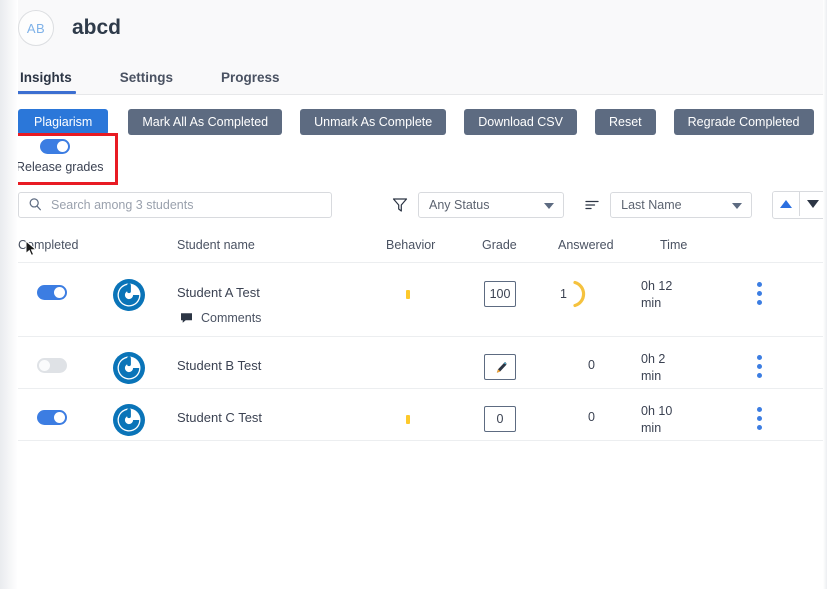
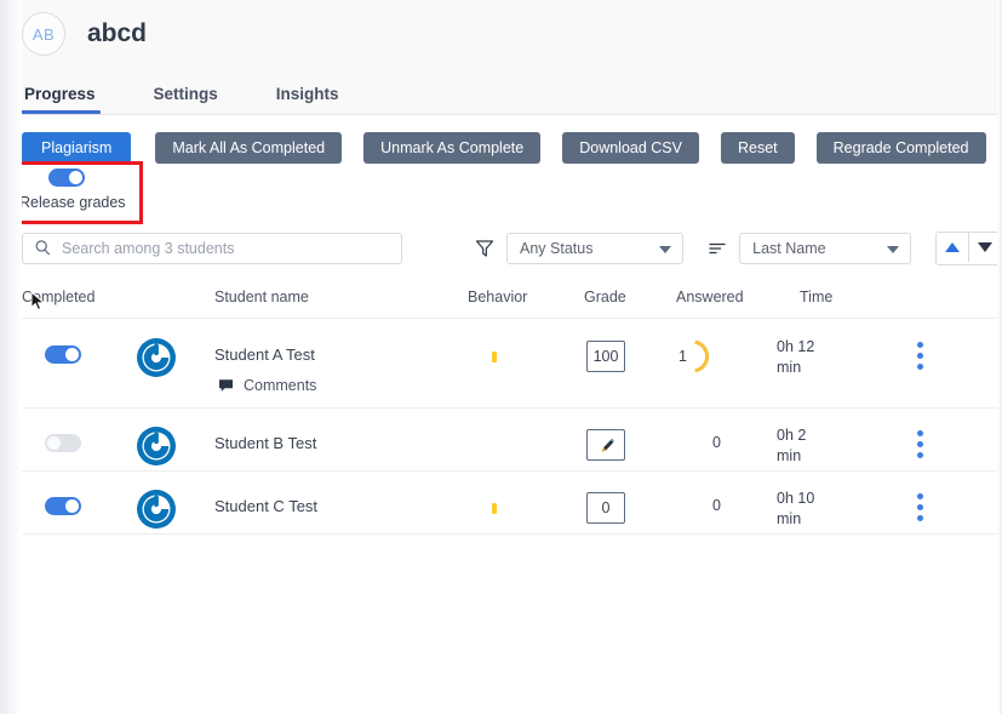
  AB
  abcd
- Insights
+ Progress
  Settings
- Progress
+ Insights
  Plagiarism
  Mark All As Completed
  Unmark As Complete
  Download CSV
  Reset
  Regrade Completed
  Release grade
  Search among 3 students
  Any Status
  Last Name
  Cmpleted
  Student name
  Behavior
  Grade
  Answered
  Time
  Student A Test
  Comments
  100
  1
  0h 12
  min
  Student B Test
  0
  0h 2
  min
  Student C Test
  0
  0
  0h 10
  min
